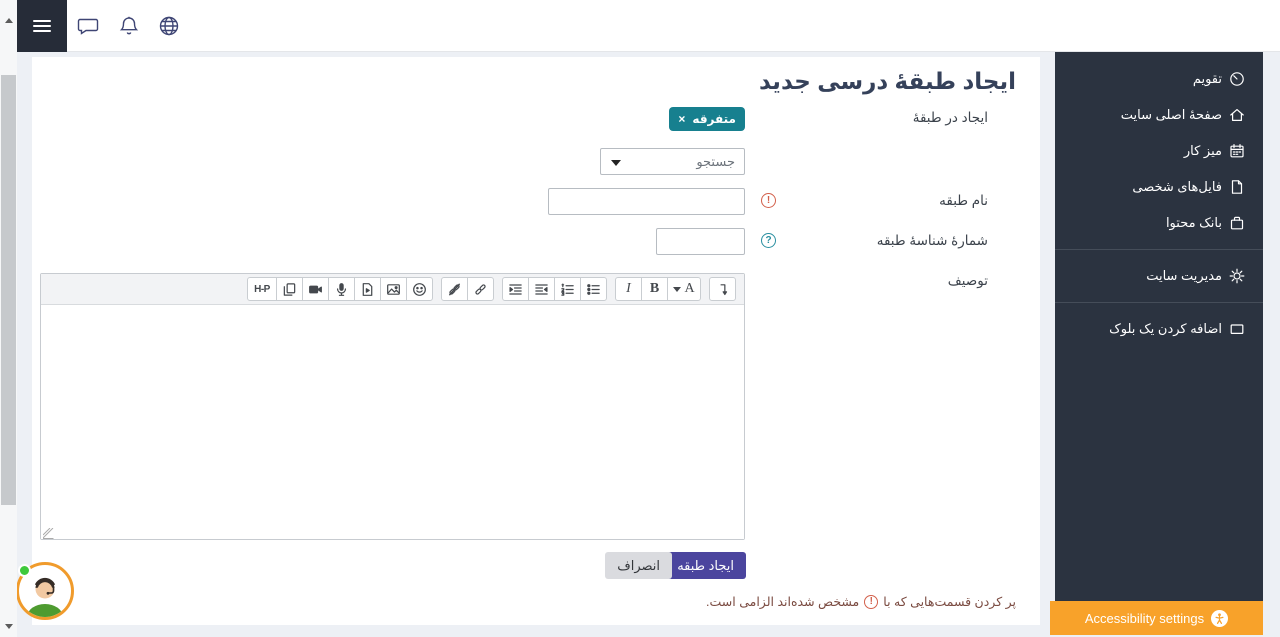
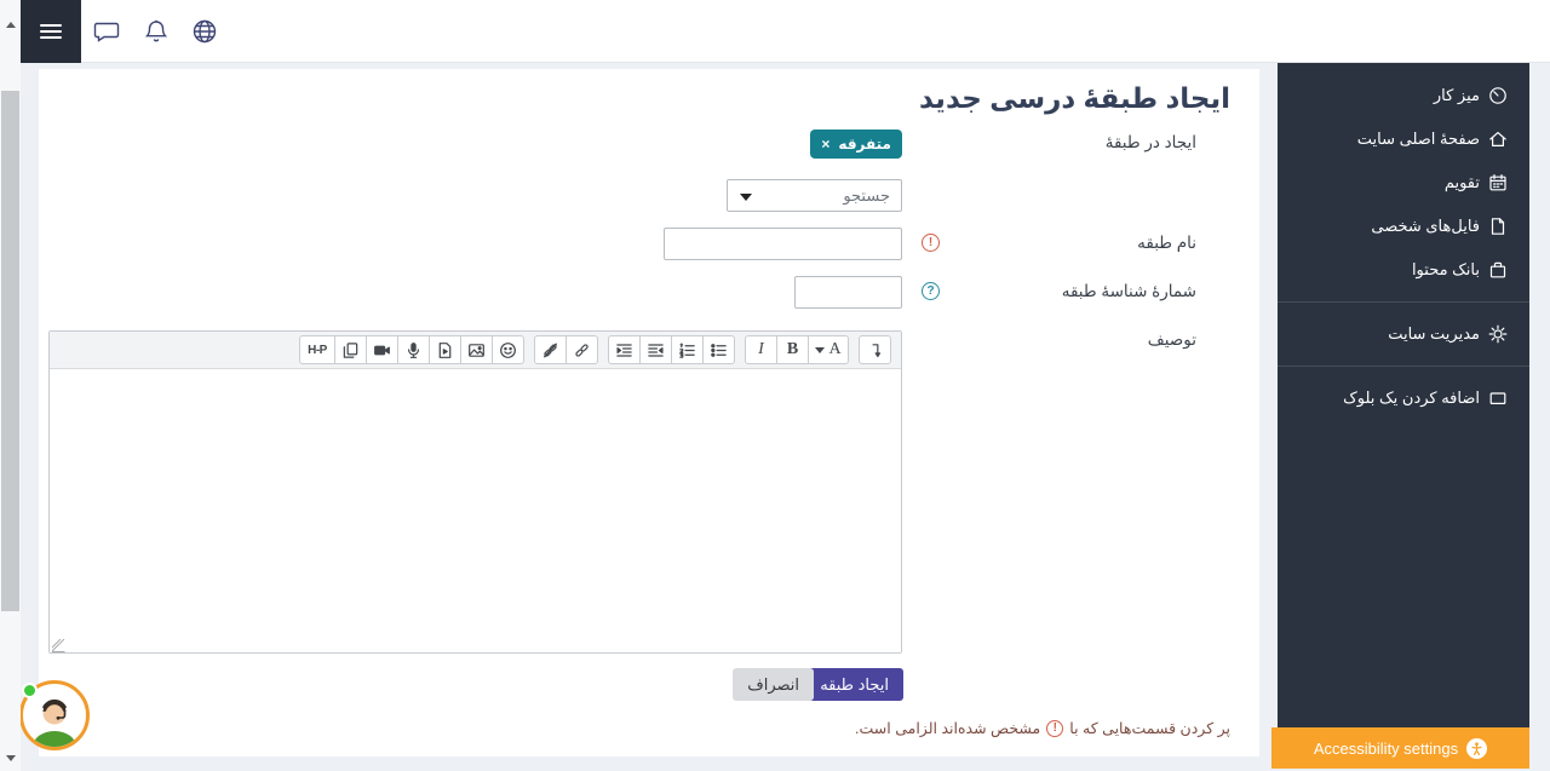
- تقویم
+ میز کار
  صفحهٔ اصلی سایت
- میز کار
+ تقویم
  فایل‌های شخصی
  بانک محتوا
  مدیریت سایت
  اضافه کردن یک بلوک
  Accessibility settings
  ایجاد طبقهٔ درسی جدید
  ایجاد در طبقهٔ
  متفرقه
  ×
  جستجو
  نام طبقه
  !
  شمارهٔ شناسهٔ طبقه
  ?
  توصیف
  H-P
  I
  B
  A
  ایجاد طبقه
  انصراف
  پر کردن قسمت‌هایی که با
  !
  مشخص شده‌اند الزامی است.
